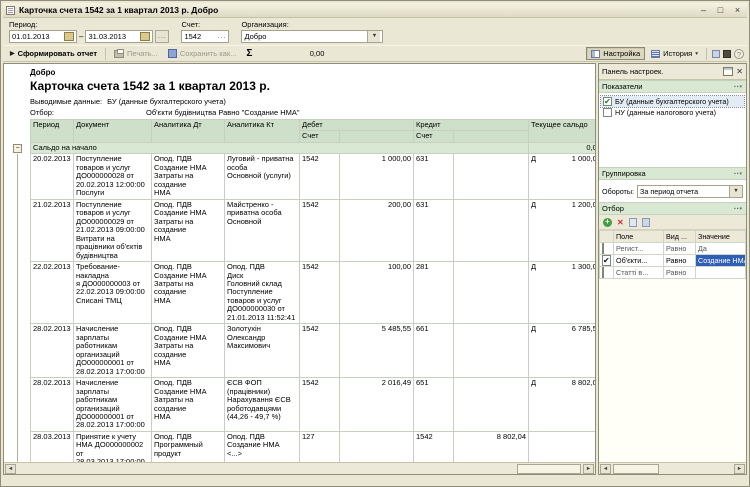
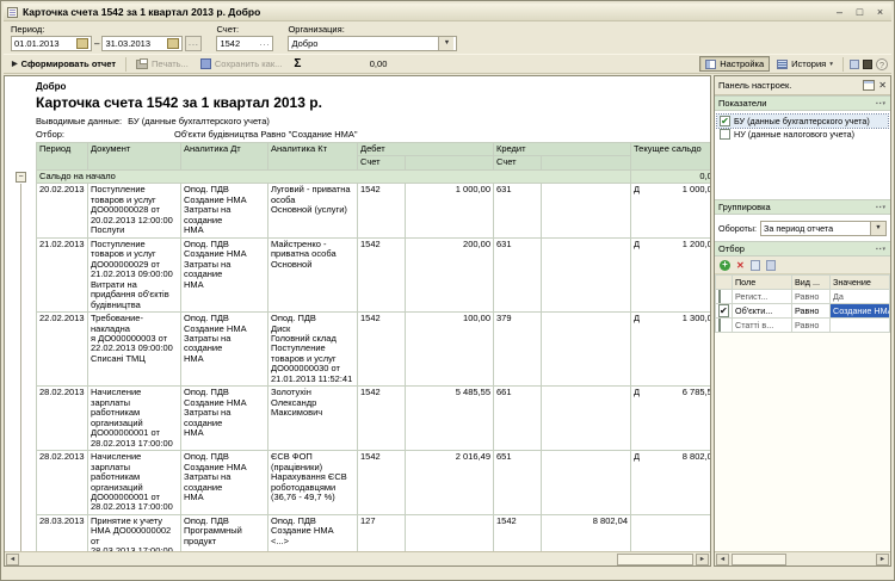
  Карточка счета 1542 за 1 квартал 2013 р. Добро
  –
  □
  ×
  Период:
  01.01.2013
  –
  31.03.2013
  Счет:
  1542
  Организация:
  Добро
  Сформировать отчет
  Печать...
  Сохранить как...
  Σ
  0,00
  Настройка
  История
  ?
  Добро
  Карточка счета 1542 за 1 квартал 2013 р.
  Выводимые данные:
  БУ (данные бухгалтерского учета)
  Отбор:
  Об'єкти будівництва Равно "Создание НМА"
  Период	Документ	Аналитика Дт	Аналитика Кт	Дебет	Кредит	Текущее сальдо
  Счет		Счет
  Сальдо на начало	0,0
  20.02.2013	Поступление товаров и услуг ДО000000028 от 20.02.2013 12:00:00 Послуги	Опод. ПДВ Создание НМА Затраты на создание НМА	Луговий - приватна особа Основной (услуги)	1542	1 000,00	631		Д 1 000,0
- 21.02.2013	Поступление товаров и услуг ДО000000029 от 21.02.2013 09:00:00 Витрати на працівники об'єктів будівництва	Опод. ПДВ Создание НМА Затраты на создание НМА	Майстренко - приватна особа Основной	1542	200,00	631		Д 1 200,0
+ 21.02.2013	Поступление товаров и услуг ДО000000029 от 21.02.2013 09:00:00 Витрати на придбання об'єктів будівництва	Опод. ПДВ Создание НМА Затраты на создание НМА	Майстренко - приватна особа Основной	1542	200,00	631		Д 1 200,0
- 22.02.2013	Требование-накладна я ДО000000003 от 22.02.2013 09:00:00 Списані ТМЦ	Опод. ПДВ Создание НМА Затраты на создание НМА	Опод. ПДВ Диск Головний склад Поступление товаров и услуг ДО000000030 от 21.01.2013 11:52:41	1542	100,00	281		Д 1 300,0
+ 22.02.2013	Требование-накладна я ДО000000003 от 22.02.2013 09:00:00 Списані ТМЦ	Опод. ПДВ Создание НМА Затраты на создание НМА	Опод. ПДВ Диск Головний склад Поступление товаров и услуг ДО000000030 от 21.01.2013 11:52:41	1542	100,00	379		Д 1 300,0
  28.02.2013	Начисление зарплаты работникам организаций ДО000000001 от 28.02.2013 17:00:00	Опод. ПДВ Создание НМА Затраты на создание НМА	Золотухін Олександр Максимович	1542	5 485,55	661		Д 6 785,5
- 28.02.2013	Начисление зарплаты работникам организаций ДО000000001 от 28.02.2013 17:00:00	Опод. ПДВ Создание НМА Затраты на создание НМА	ЄСВ ФОП (працівники) Нарахування ЄСВ роботодавцями (44,26 - 49,7 %)	1542	2 016,49	651		Д 8 802,0
+ 28.02.2013	Начисление зарплаты работникам организаций ДО000000001 от 28.02.2013 17:00:00	Опод. ПДВ Создание НМА Затраты на создание НМА	ЄСВ ФОП (працівники) Нарахування ЄСВ роботодавцями (36,76 - 49,7 %)	1542	2 016,49	651		Д 8 802,0
  28.03.2013	Принятие к учету НМА ДО000000002 от 28.03.2013 17:00:00	Опод. ПДВ Программный продукт	Опод. ПДВ Создание НМА <...>	127		1542	8 802,04
  Панель настроек.
  ✕
  Показатели
  ✔
  БУ (данные бухгалтерского учета)
  НУ (данные налогового учета)
  Группировка
  Обороты:
  За период отчета
  Отбор
  +
  ✕
  	Поле	Вид ...	Значение
  	Регист...	Равно	Да
  ✔	Об'єкти...	Равно	Создание НМ
  	Статті в...	Равно
